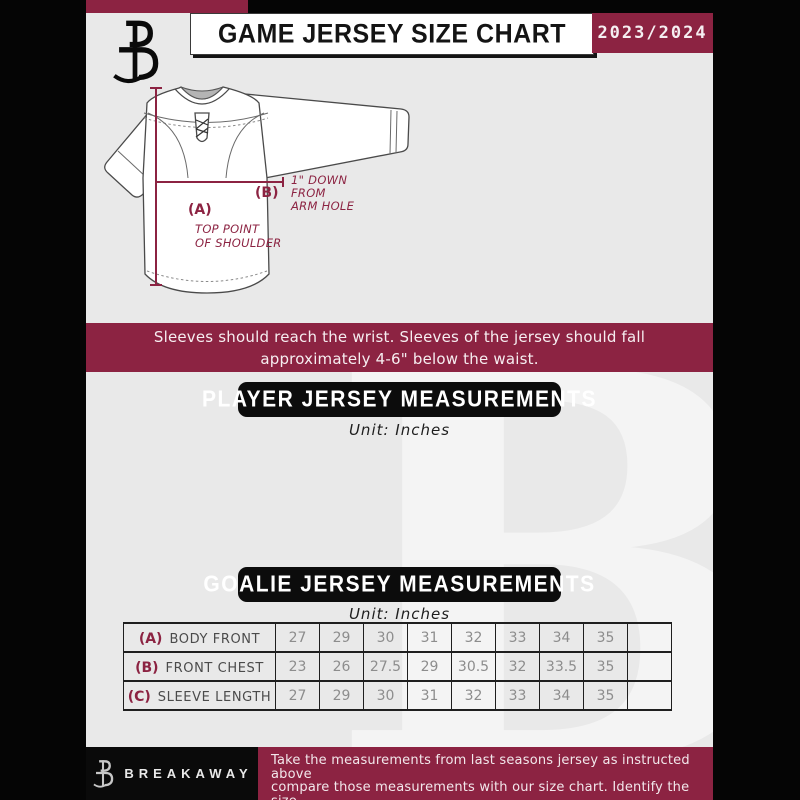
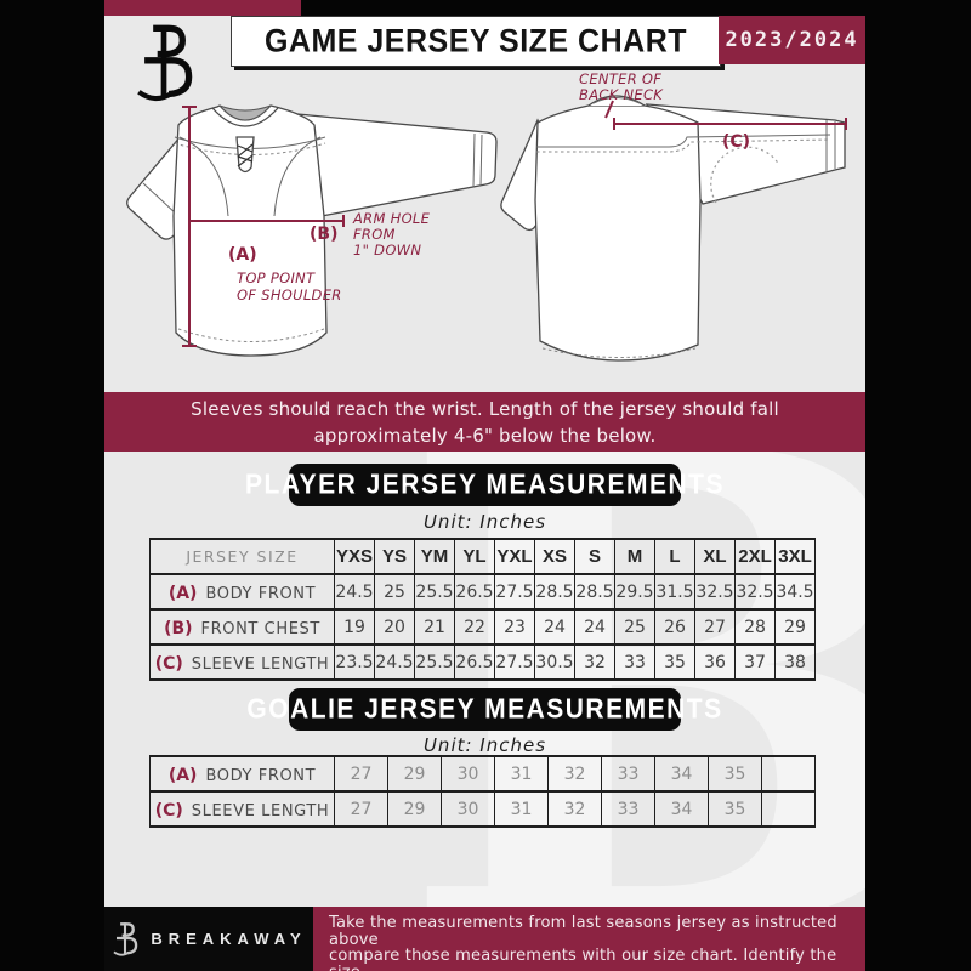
  GAME JERSEY SIZE CHART
  2023/2024
  (A)
  TOP POINT
  OF SHOULDER
  (B)
- 1" DOWN
+ ARM HOLE
  FROM
- ARM HOLE
+ 1" DOWN
+ (C)
+ CENTER OF
+ BACK NECK
- Sleeves should reach the wrist. Sleeves of the jersey should fall
+ Sleeves should reach the wrist. Length of the jersey should fall
- approximately 4-6" below the waist.
+ approximately 4-6" below the below.
  PLAYER JERSEY MEASUREMENTS
  Unit: Inches
+ JERSEY SIZE	YXS	YS	YM	YL	YXL	XS	S	M	L	XL	2XL	3XL
+ (A) BODY FRONT	24.5	25	25.5	26.5	27.5	28.5	28.5	29.5	31.5	32.5	32.5	34.5
+ (B) FRONT CHEST	19	20	21	22	23	24	24	25	26	27	28	29
+ (C) SLEEVE LENGTH	23.5	24.5	25.5	26.5	27.5	30.5	32	33	35	36	37	38
  GOALIE JERSEY MEASUREMENTS
  Unit: Inches
  (A) BODY FRONT	27	29	30	31	32	33	34	35
- (B) FRONT CHEST	23	26	27.5	29	30.5	32	33.5	35
  (C) SLEEVE LENGTH	27	29	30	31	32	33	34	35
  BREAKAWAY
  Take the measurements from last seasons jersey as instructed above
  compare those measurements with our size chart. Identify the
